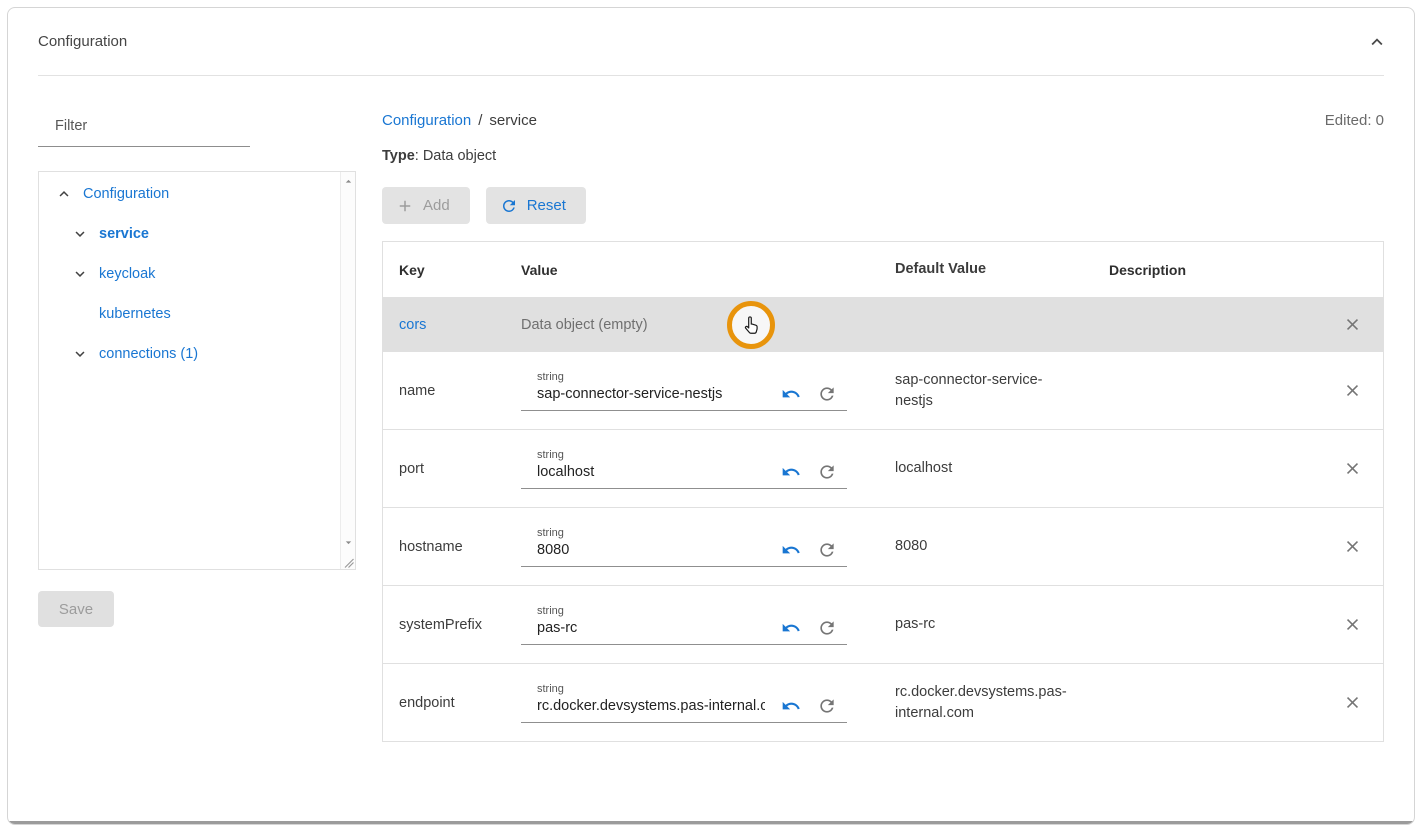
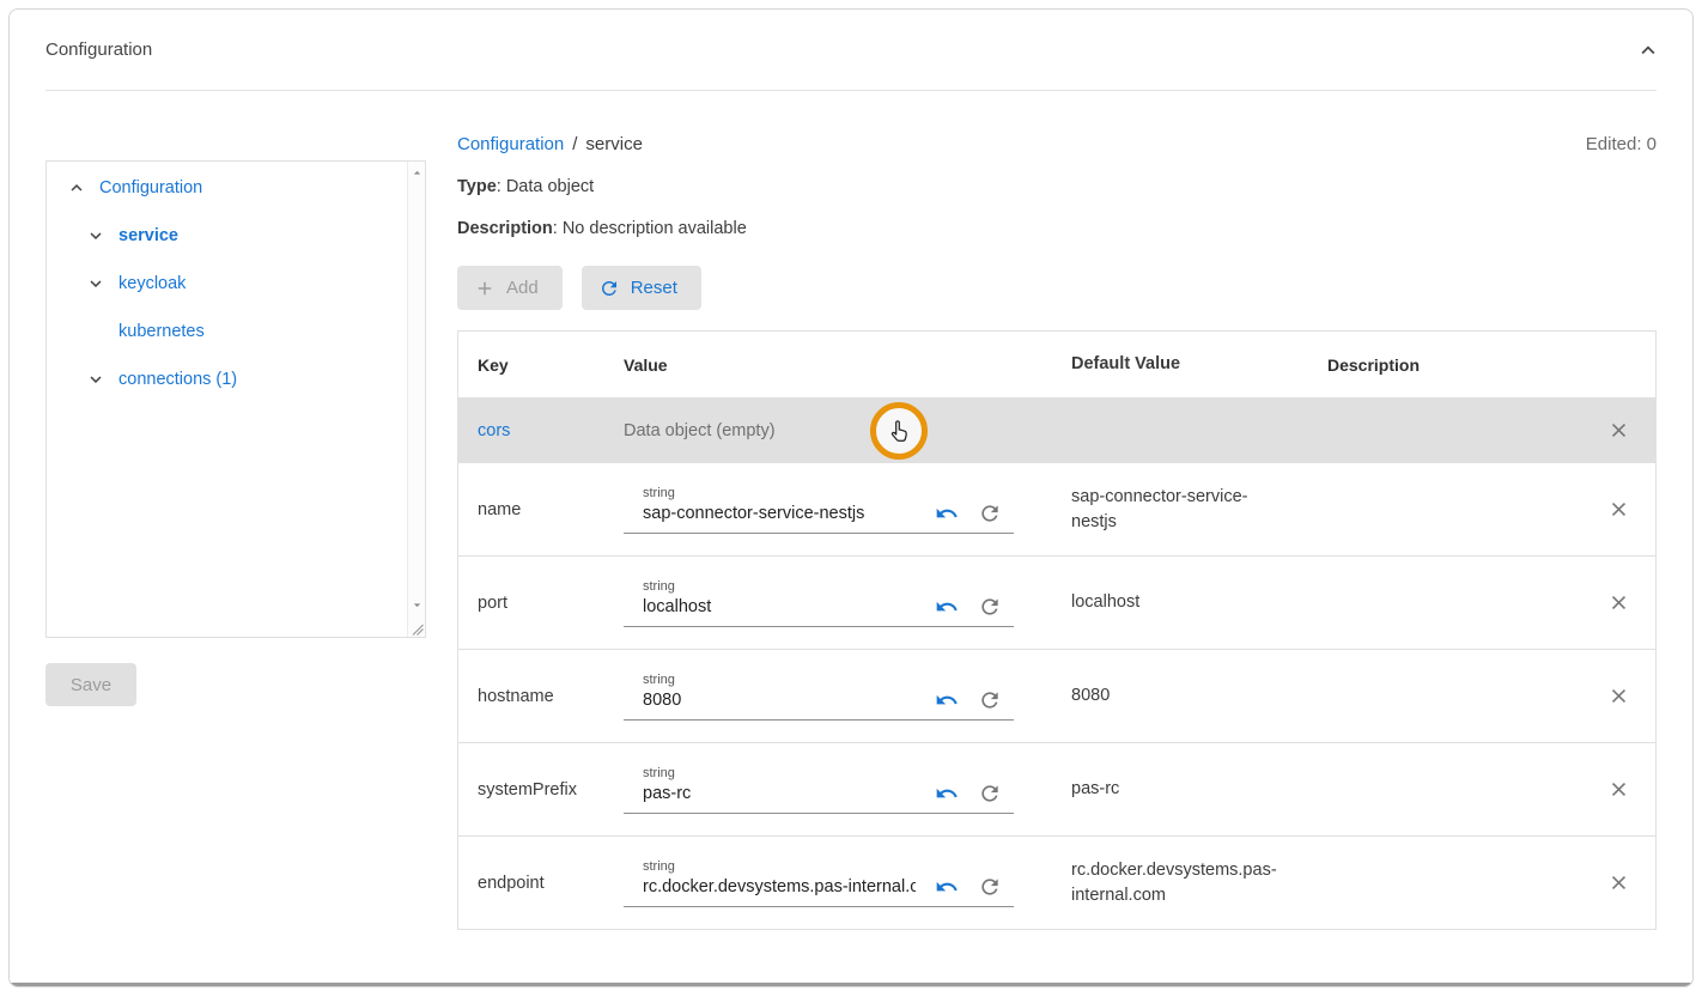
  Configuration
- Filter
  Configuration
  service
  keycloak
  kubernetes
  connections (1)
  Save
  Configuration / service
  Edited: 0
  Type: Data object
+ Description: No description available
  Add
  Reset
  Key
  Value
  Default Value
  Description
  cors
  Data object (empty)
  name
  string
  sap-connector-service-nestjs
  sap-connector-service-nestjs
  port
  string
  localhost
  localhost
  hostname
  string
  8080
  8080
  systemPrefix
  string
  pas-rc
  pas-rc
  endpoint
  string
  rc.docker.devsystems.pas-internal.c
  rc.docker.devsystems.pas-internal.com
